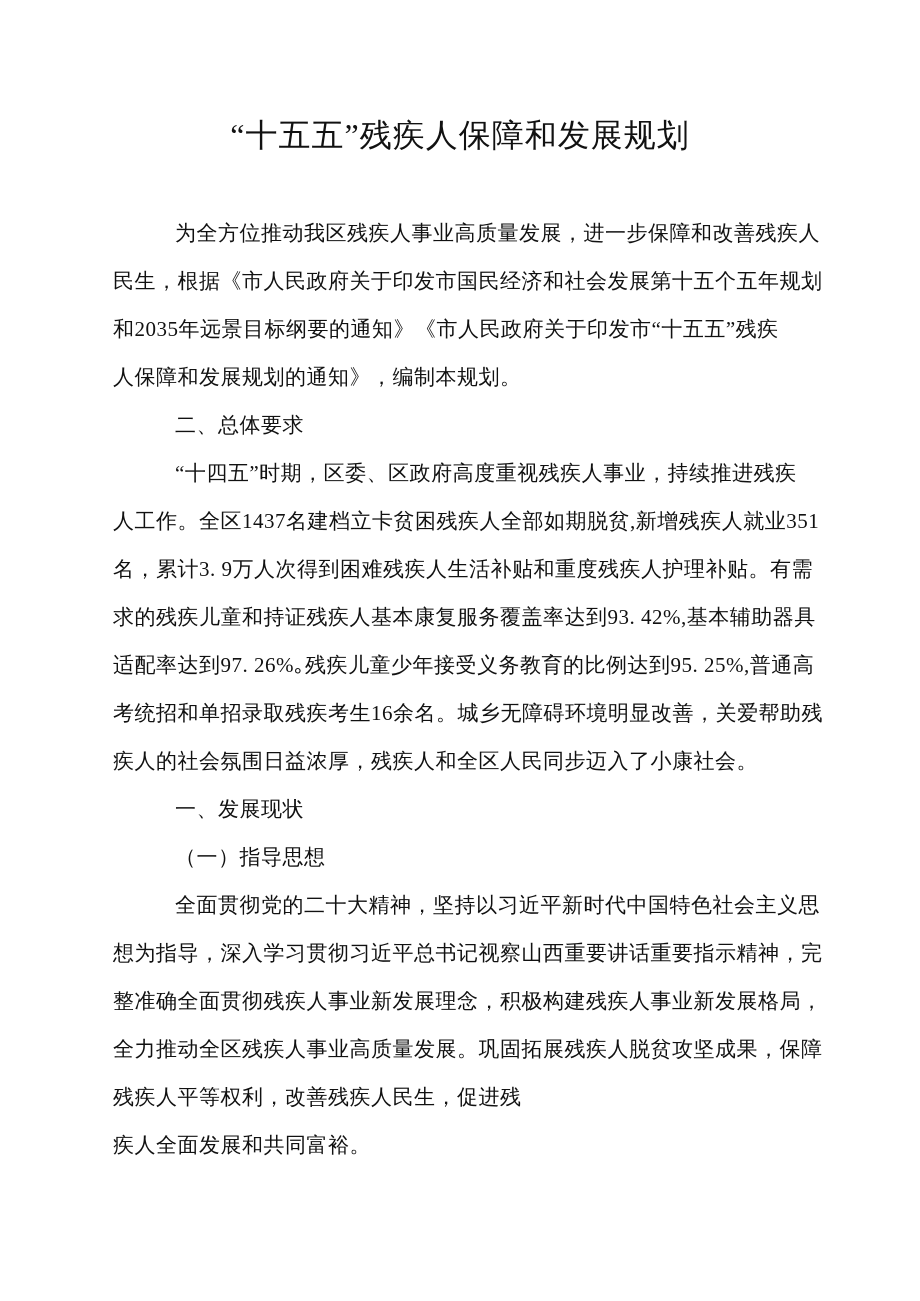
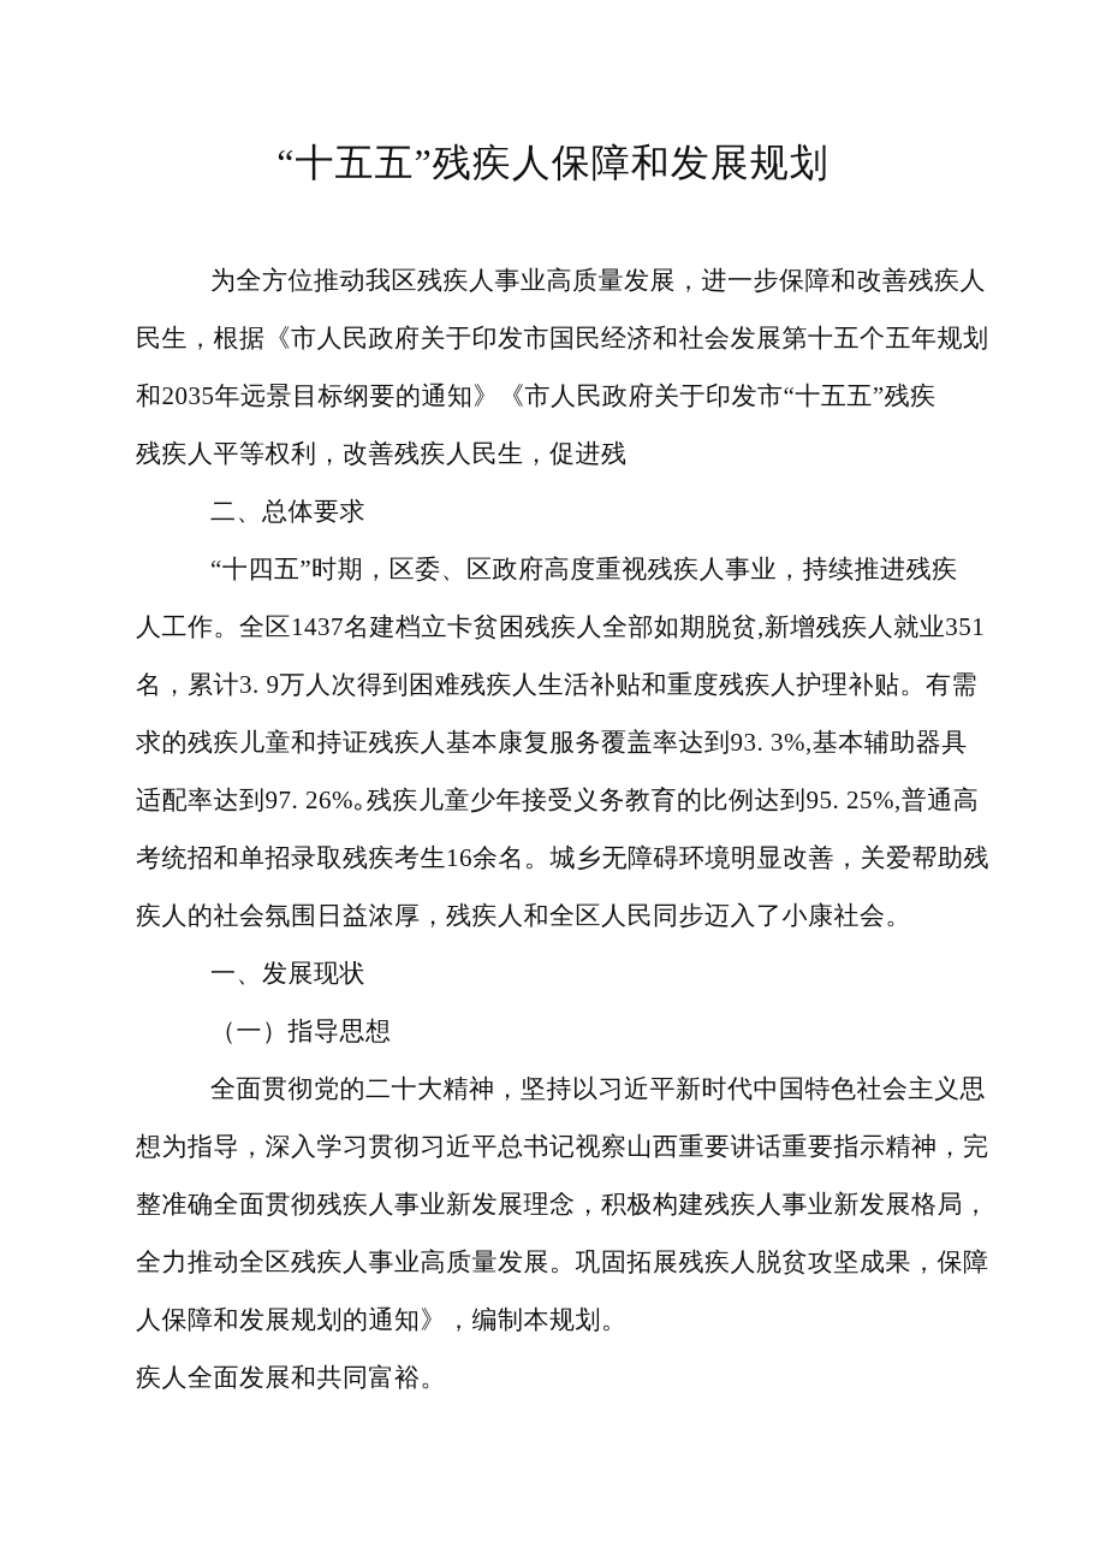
  “十五五”残疾人保障和发展规划
  为全方位推动我区残疾人事业高质量发展，进一步保障和改善残疾人
  民生，根据《市人民政府关于印发市国民经济和社会发展第十五个五年规划
  和2035年远景目标纲要的通知》《市人民政府关于印发市“十五五”残疾
- 人保障和发展规划的通知》，编制本规划。
+ 残疾人平等权利，改善残疾人民生，促进残
  二、总体要求
  “十四五”时期，区委、区政府高度重视残疾人事业，持续推进残疾
  人工作。全区1437名建档立卡贫困残疾人全部如期脱贫,新增残疾人就业351
  名，累计3. 9万人次得到困难残疾人生活补贴和重度残疾人护理补贴。有需
- 求的残疾儿童和持证残疾人基本康复服务覆盖率达到93. 42%,基本辅助器具
+ 求的残疾儿童和持证残疾人基本康复服务覆盖率达到93. 3%,基本辅助器具
  适配率达到97. 26%｡残疾儿童少年接受义务教育的比例达到95. 25%,普通高
  考统招和单招录取残疾考生16余名。城乡无障碍环境明显改善，关爱帮助残
  疾人的社会氛围日益浓厚，残疾人和全区人民同步迈入了小康社会。
  一、发展现状
  （一）指导思想
  全面贯彻党的二十大精神，坚持以习近平新时代中国特色社会主义思
  想为指导，深入学习贯彻习近平总书记视察山西重要讲话重要指示精神，完
  整准确全面贯彻残疾人事业新发展理念，积极构建残疾人事业新发展格局，
  全力推动全区残疾人事业高质量发展。巩固拓展残疾人脱贫攻坚成果，保障
- 残疾人平等权利，改善残疾人民生，促进残
+ 人保障和发展规划的通知》，编制本规划。
  疾人全面发展和共同富裕。
